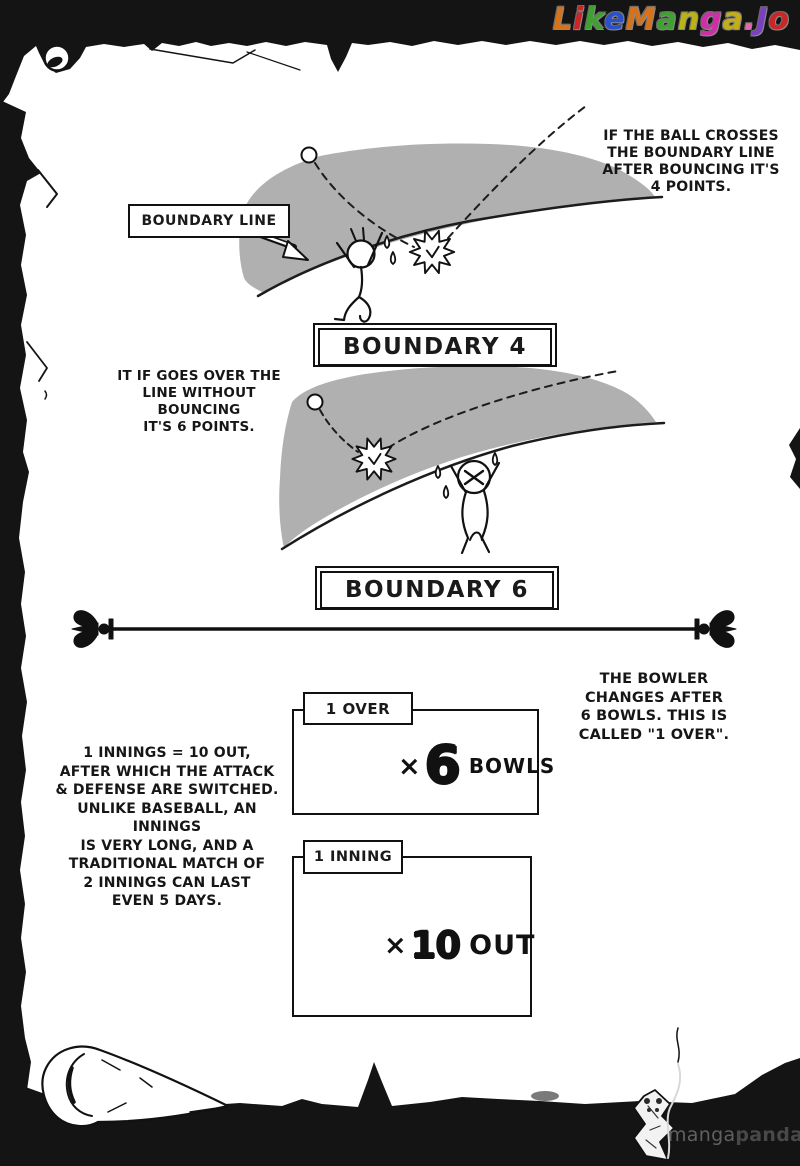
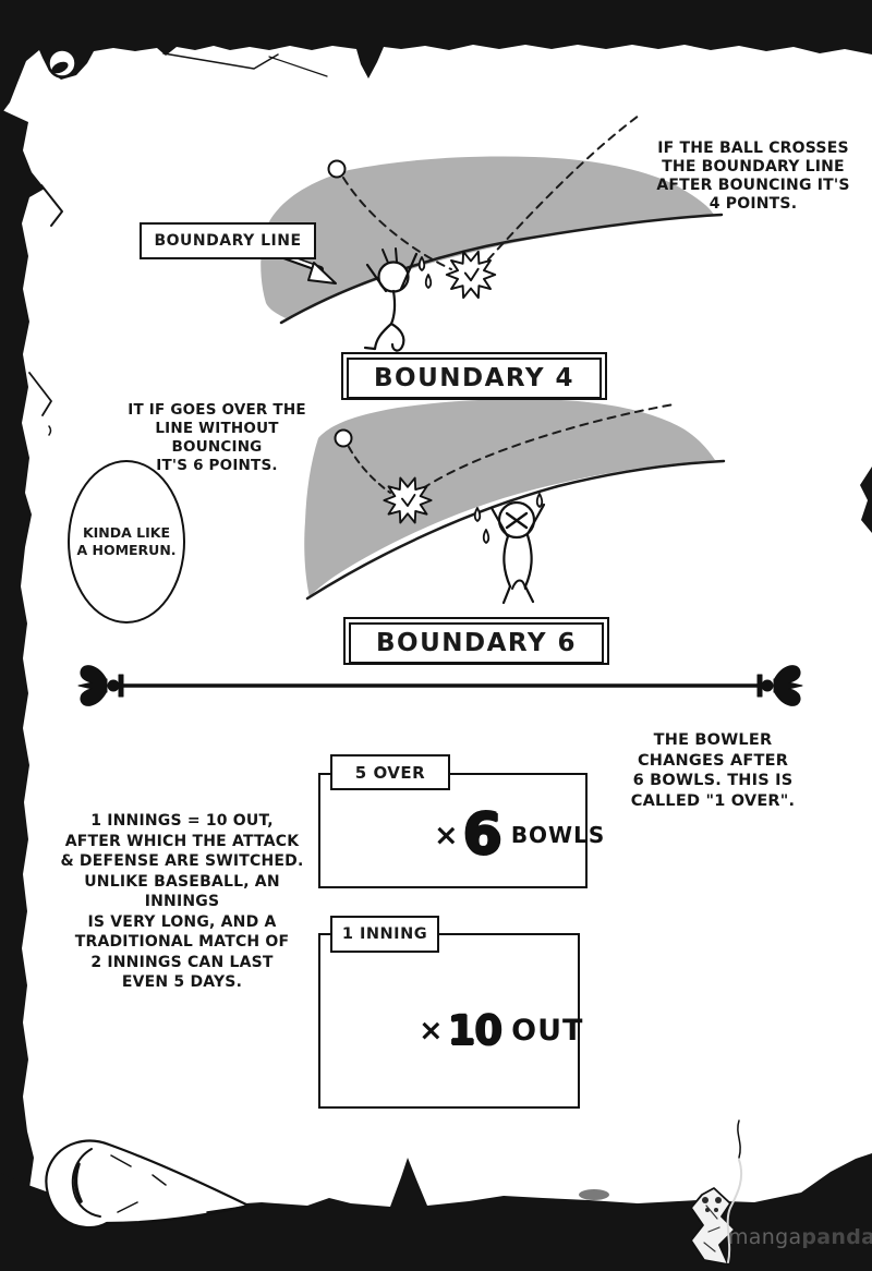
- LikeManga.Jo
  IF THE BALL CROSSES
  THE BOUNDARY LINE
  AFTER BOUNCING IT'S
  4 POINTS.
  BOUNDARY LINE
  BOUNDARY 4
  IT IF GOES OVER THE
  LINE WITHOUT BOUNCING
  IT'S 6 POINTS.
+ KINDA LIKE
+ A HOMERUN.
  BOUNDARY 6
- 1 OVER
+ 5 OVER
  ×
  6
  BOWLS
  THE BOWLER
  CHANGES AFTER
  6 BOWLS. THIS IS
  CALLED "1 OVER".
  1 INNINGS = 10 OUT,
  AFTER WHICH THE ATTACK
  & DEFENSE ARE SWITCHED.
  UNLIKE BASEBALL, AN INNINGS
  IS VERY LONG, AND A
  TRADITIONAL MATCH OF
  2 INNINGS CAN LAST
  EVEN 5 DAYS.
  1 INNING
  ×
  10
  OUT
  manga
  panda
